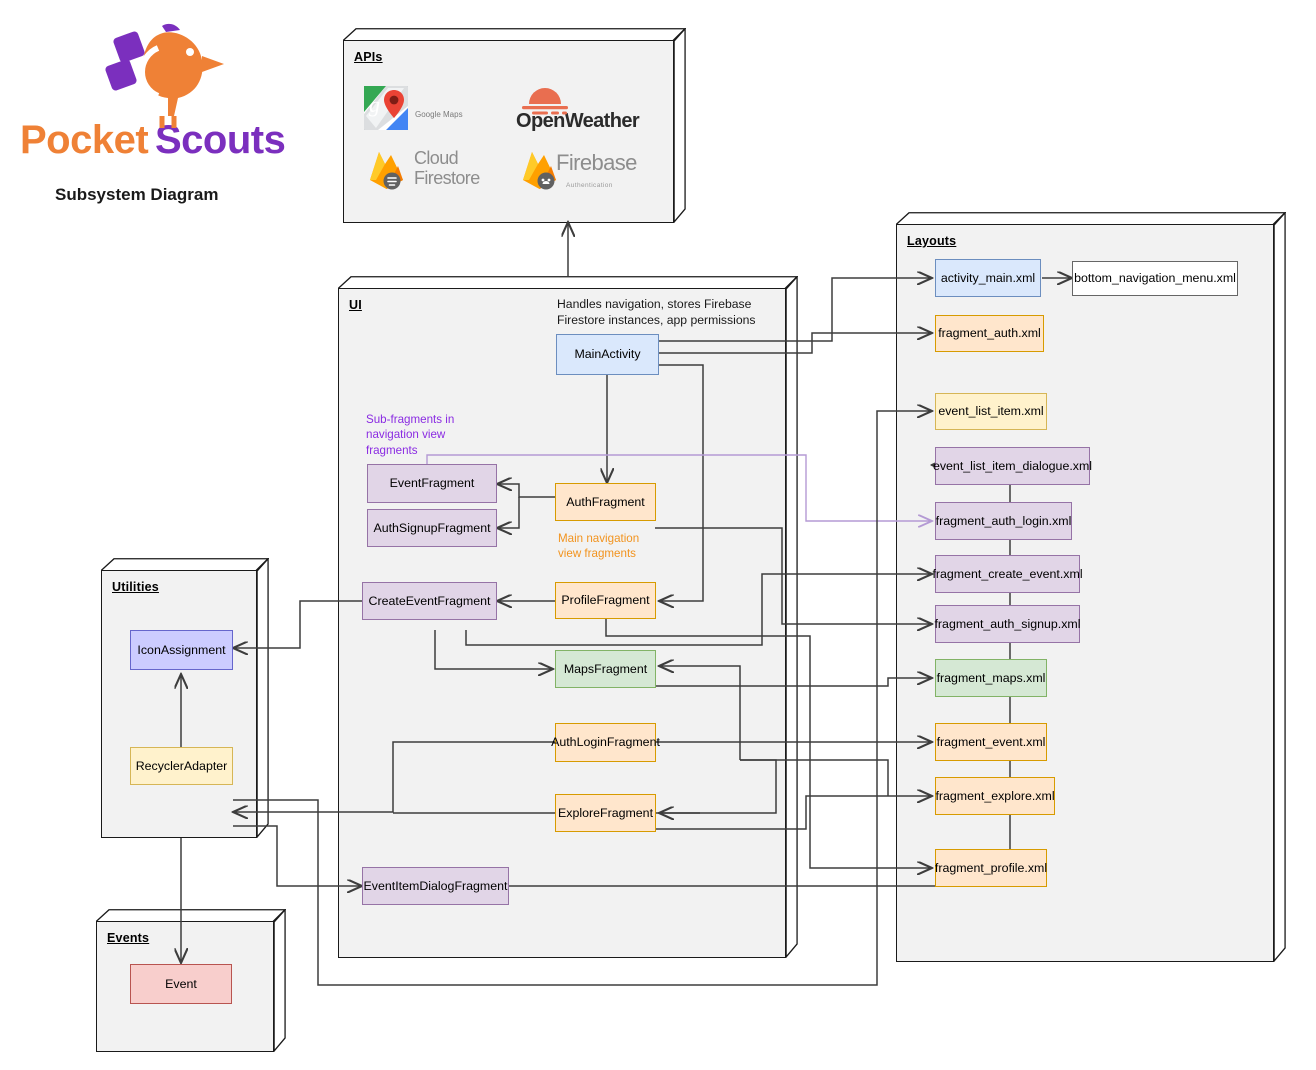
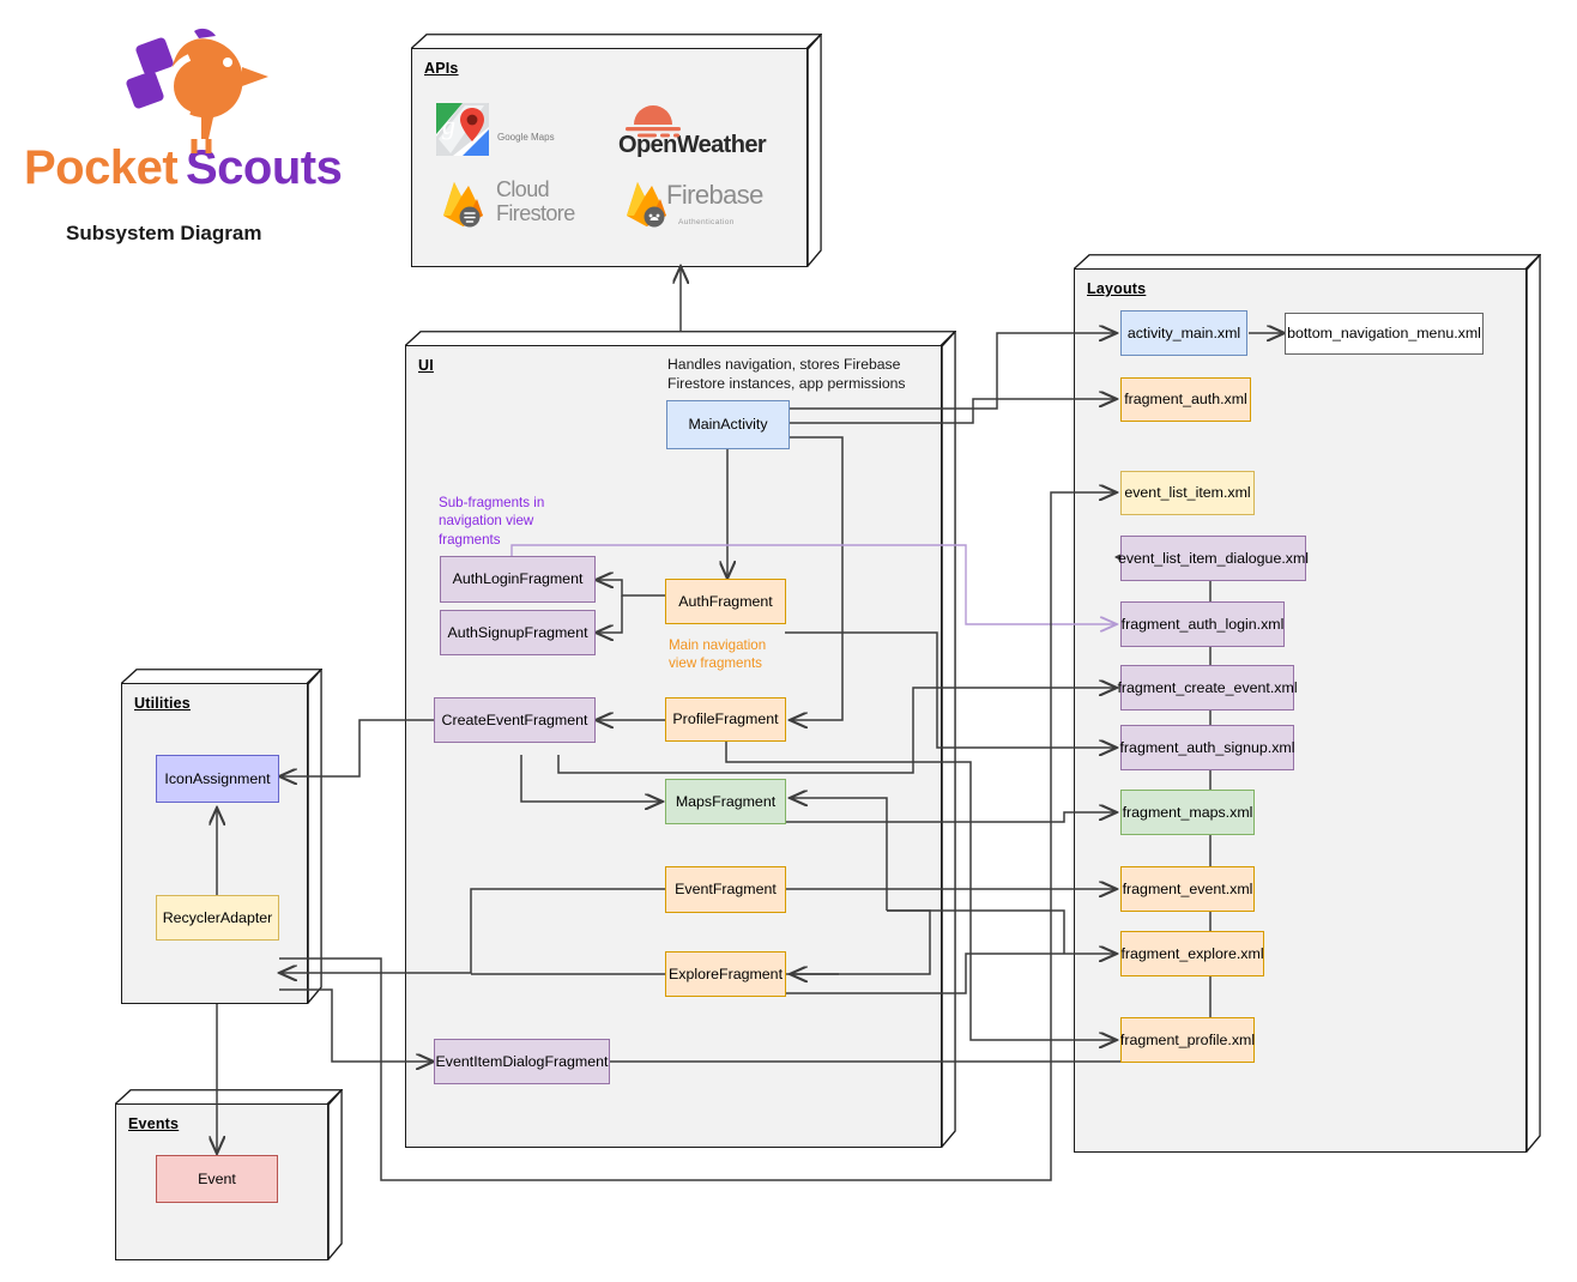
  Pocket
  Scouts
  Subsystem Diagram
  APIs
  g
  Google Maps
  OpenWeather
  Cloud
  Firestore
  Firebase
  UI
  Handles navigation, stores Firebase
  Firestore instances, app permissions
  Sub-fragments in
  navigation view
  fragments
  Main navigation
  view fragments
  MainActivity
- EventFragment
+ AuthLoginFragment
  AuthSignupFragment
  AuthFragment
  CreateEventFragment
  ProfileFragment
  MapsFragment
- AuthLoginFragment
+ EventFragment
  ExploreFragment
  EventItemDialogFragment
  Layouts
  activity_main.xml
  bottom_navigation_menu.xml
  fragment_auth.xml
  event_list_item.xml
  event_list_item_dialogue.xml
  fragment_auth_login.xml
  fragment_create_event.xml
  fragment_auth_signup.xml
  fragment_maps.xml
  fragment_event.xml
  fragment_explore.xml
  fragment_profile.xml
  Utilities
  IconAssignment
  RecyclerAdapter
  Events
  Event
